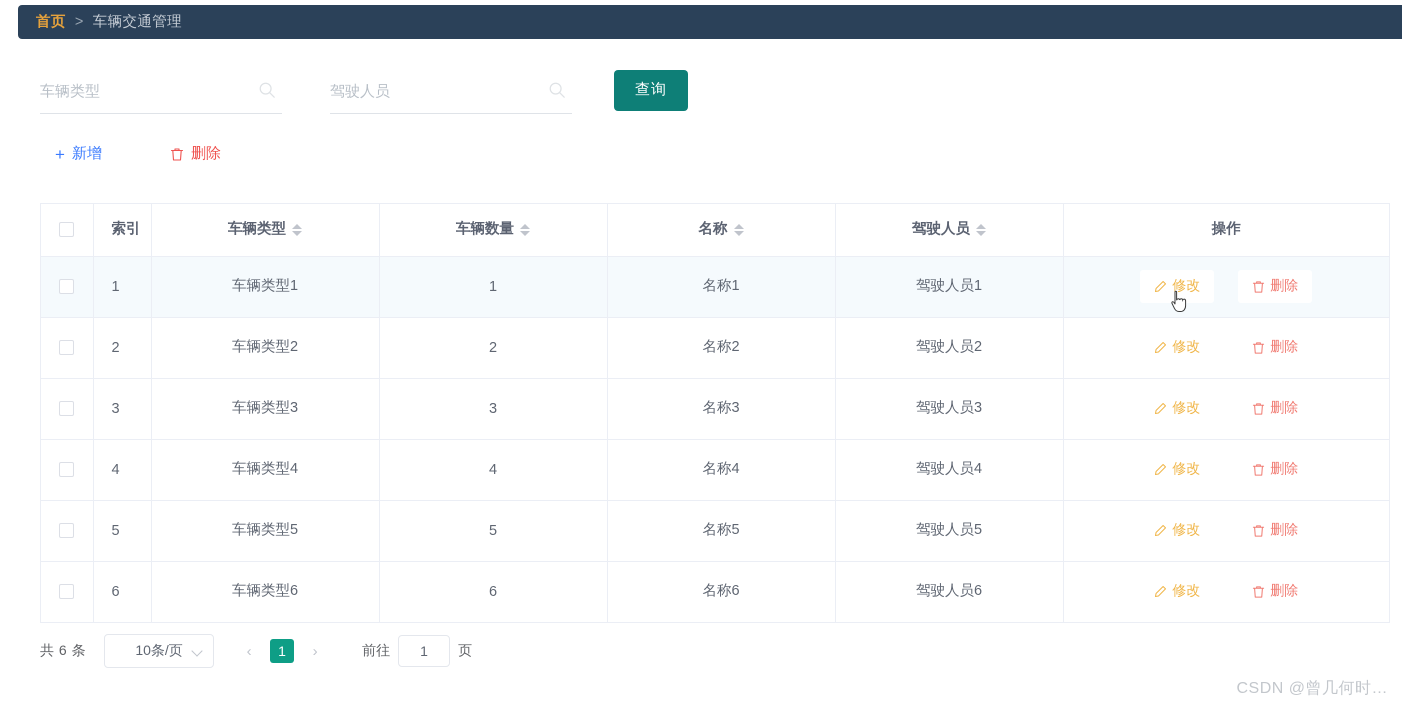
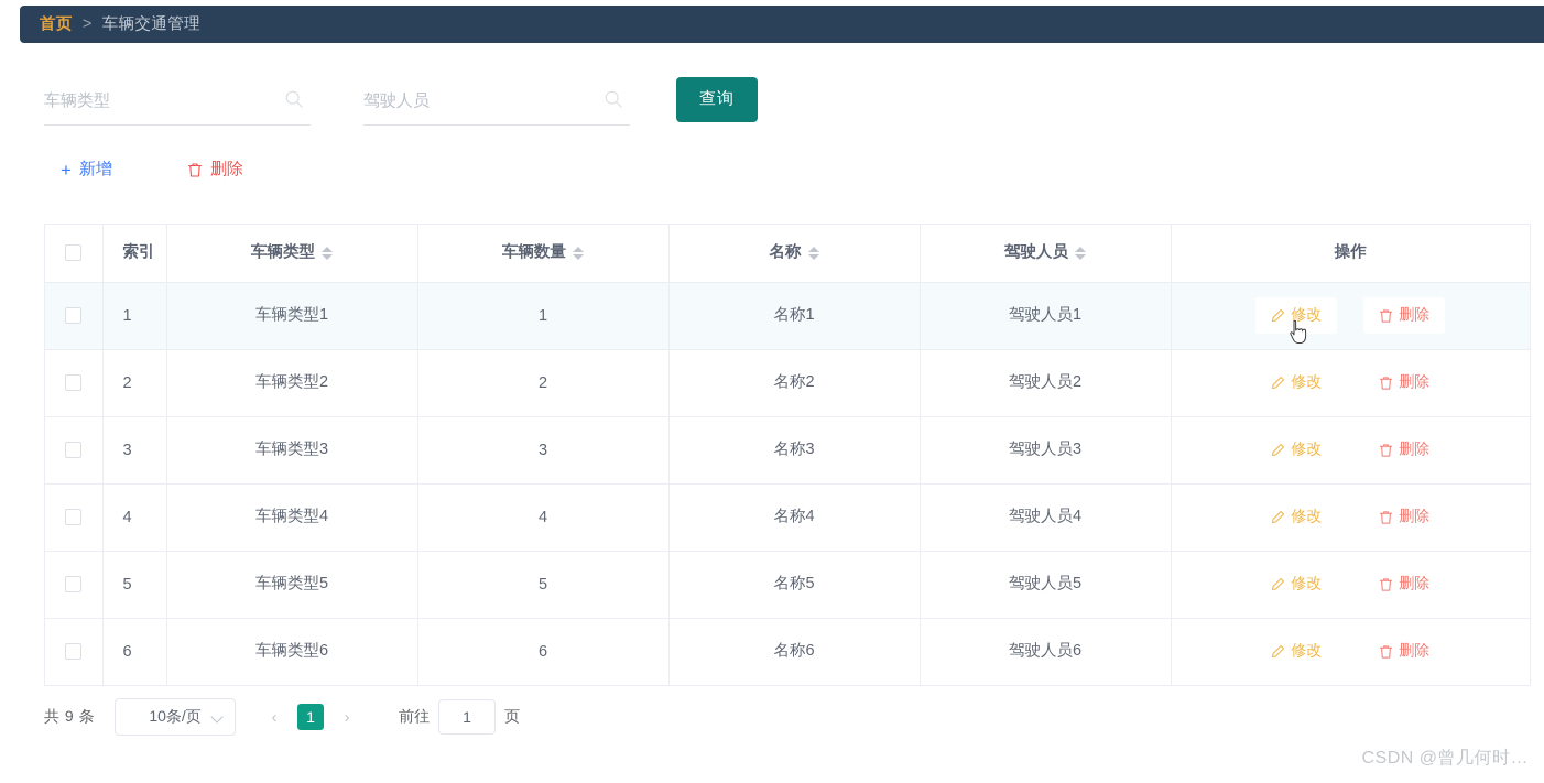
  首页
  >
  车辆交通管理
  车辆类型
  驾驶人员
  查询
  +
  新增
  删除
  	索引	车辆类型	车辆数量	名称	驾驶人员	操作
  	1	车辆类型1	1	名称1	驾驶人员1	修改 删除
  	2	车辆类型2	2	名称2	驾驶人员2	修改 删除
  	3	车辆类型3	3	名称3	驾驶人员3	修改 删除
  	4	车辆类型4	4	名称4	驾驶人员4	修改 删除
  	5	车辆类型5	5	名称5	驾驶人员5	修改 删除
  	6	车辆类型6	6	名称6	驾驶人员6	修改 删除
- 共 6 条
+ 共 9 条
  10条/页
  ‹
  1
  ›
  前往
  1
  页
  CSDN @曾几何时…
